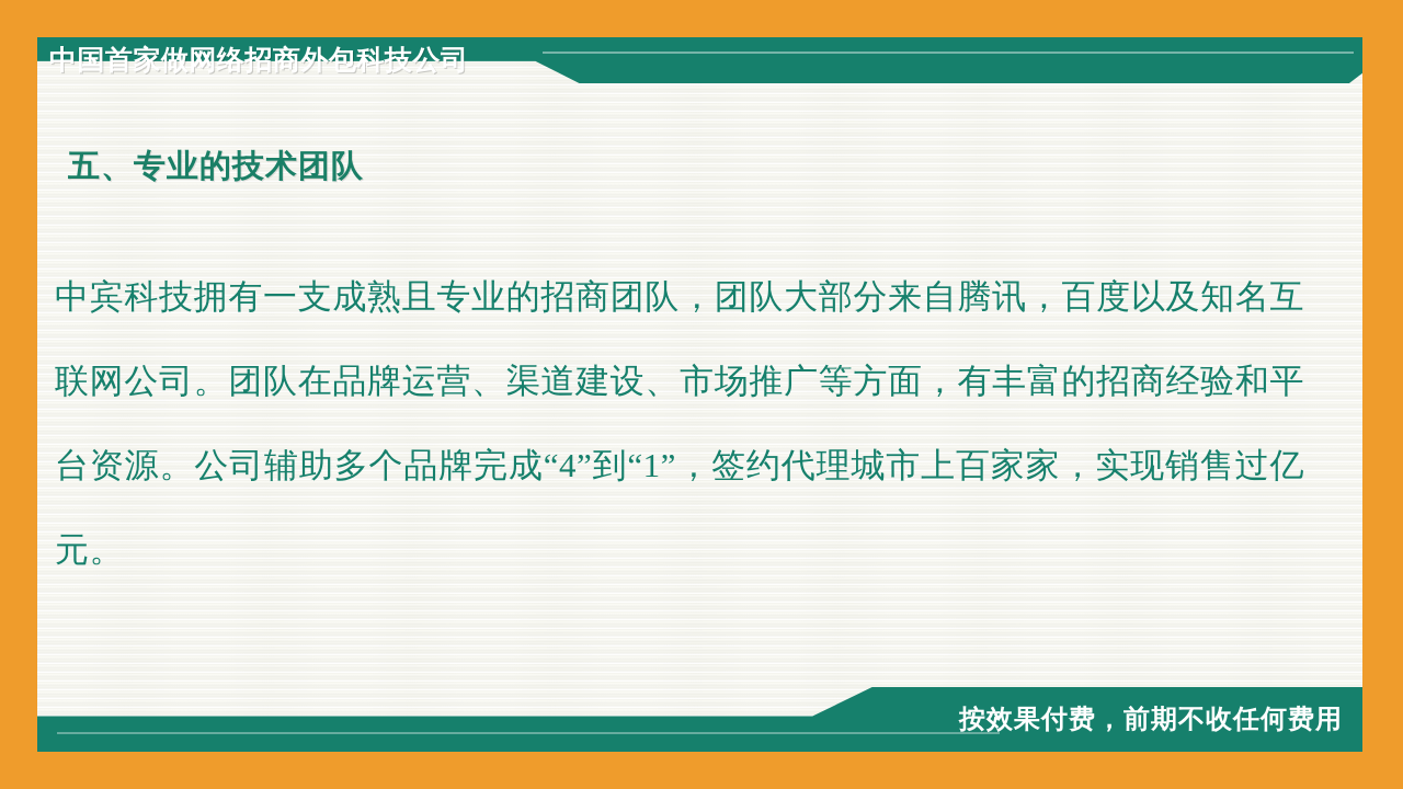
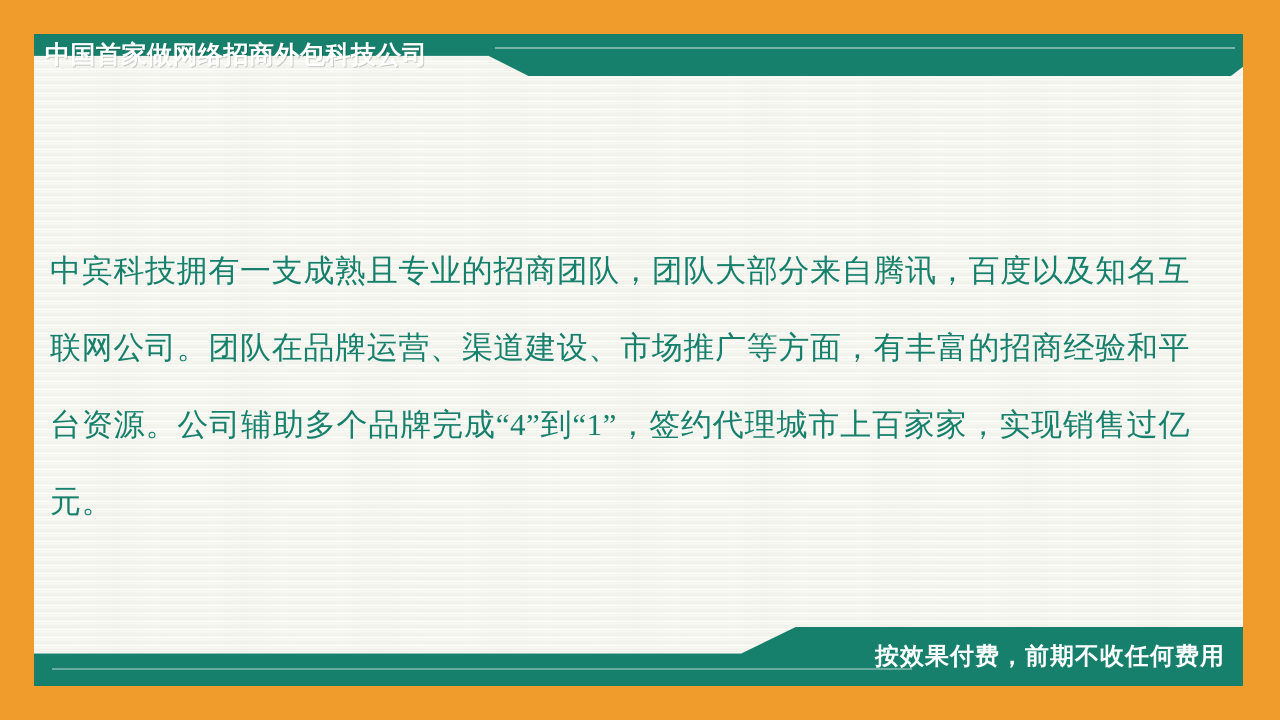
  中国首家做网络招商外包科技公司
- 五、专业的技术团队
  中宾科技拥有一支成熟且专业的招商团队，团队大部分来自腾讯，百度以及知名互联网公司。团队在品牌运营、渠道建设、市场推广等方面，有丰富的招商经验和平台资源。公司辅助多个品牌完成“4”到“1”，签约代理城市上百家家，实现销售过亿元。
  按效果付费，前期不收任何费用
